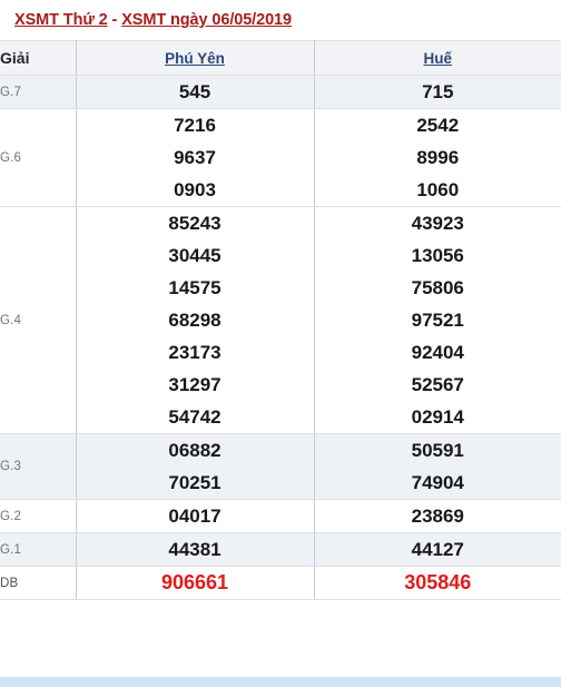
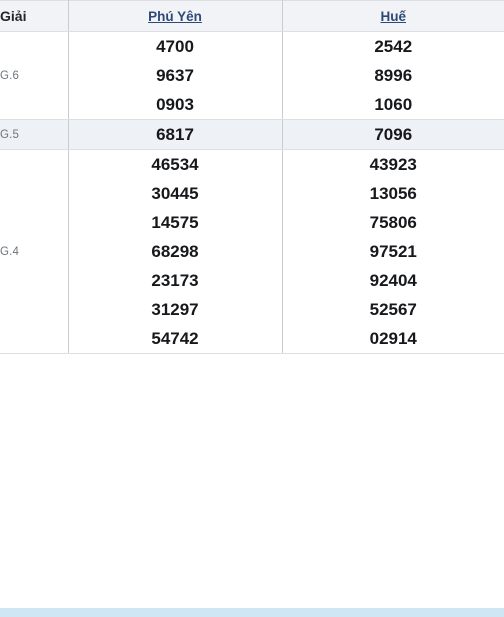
- XSMT Thứ 2 - XSMT ngày 06/05/2019
  Giải	Phú Yên	Huế
- G.7	545	715
- G.6	721696370903	254289961060
+ G.6	470096370903	254289961060
+ G.5	6817	7096
- G.4	85243304451457568298231733129754742	43923130567580697521924045256702914
+ G.4	46534304451457568298231733129754742	43923130567580697521924045256702914
- G.3	0688270251	5059174904
- G.2	04017	23869
- G.1	44381	44127
- DB	906661	305846
